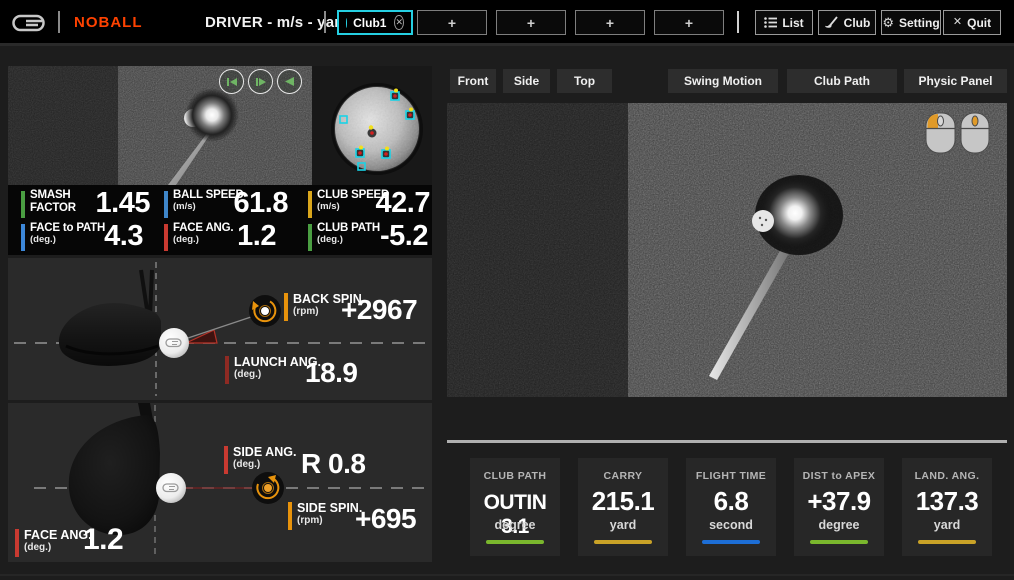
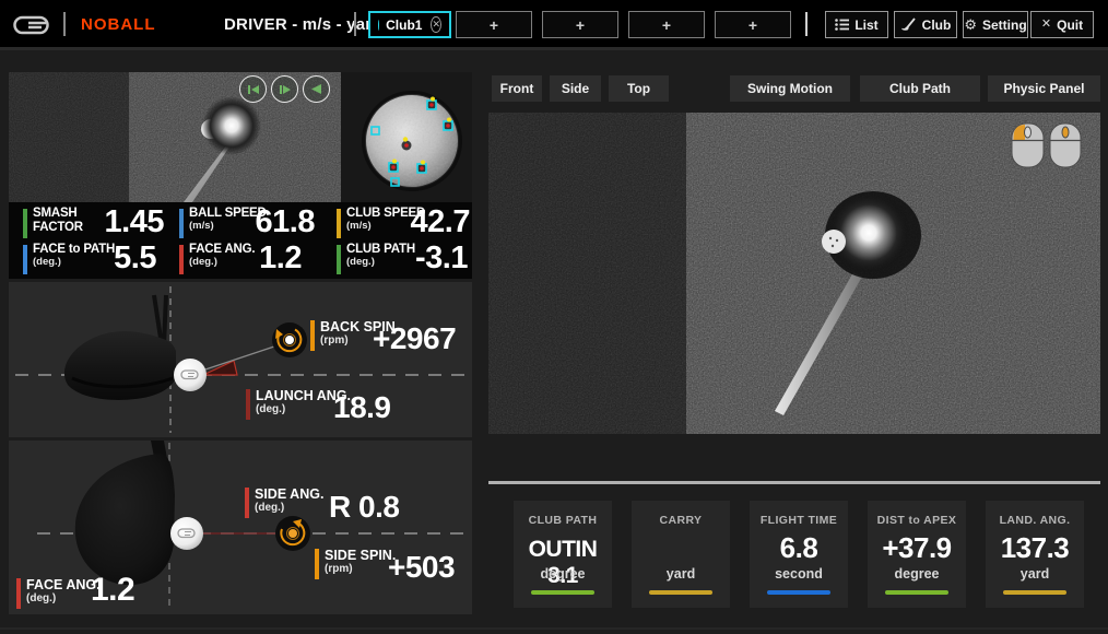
  NOBALL
  DRIVER - m/s - ya
  Club1
  ✕
  +
  +
  +
  +
  List
  Club
  ⚙
  Setting
  ✕
  Quit
  SMASH
  FACTOR
  1.45
  BALL SPEED
  (m/s)
  61.8
  CLUB SPEED
  (m/s)
  42.7
  FACE to PATH
  (deg.)
- 4.3
+ 5.5
  FACE ANG.
  (deg.)
  1.2
  CLUB PATH
  (deg.)
- -5.2
+ -3.1
  BACK SPIN
  (rpm)
  +2967
  LAUNCH ANG.
  (deg.)
  18.9
  SIDE ANG.
  (deg.)
  R 0.8
  SIDE SPIN.
  (rpm)
- +695
+ +503
  FACE ANG.
  (deg.)
  1.2
  Front
  Side
  Top
  Swing Motion
  Club Path
  Physic Panel
  CLUB PATH
  OUTIN 3.1
  degree
  CARRY
- 215.1
  yard
  FLIGHT TIME
  6.8
  second
  DIST to APEX
  +37.9
  degree
  LAND. ANG.
  137.3
  yard
